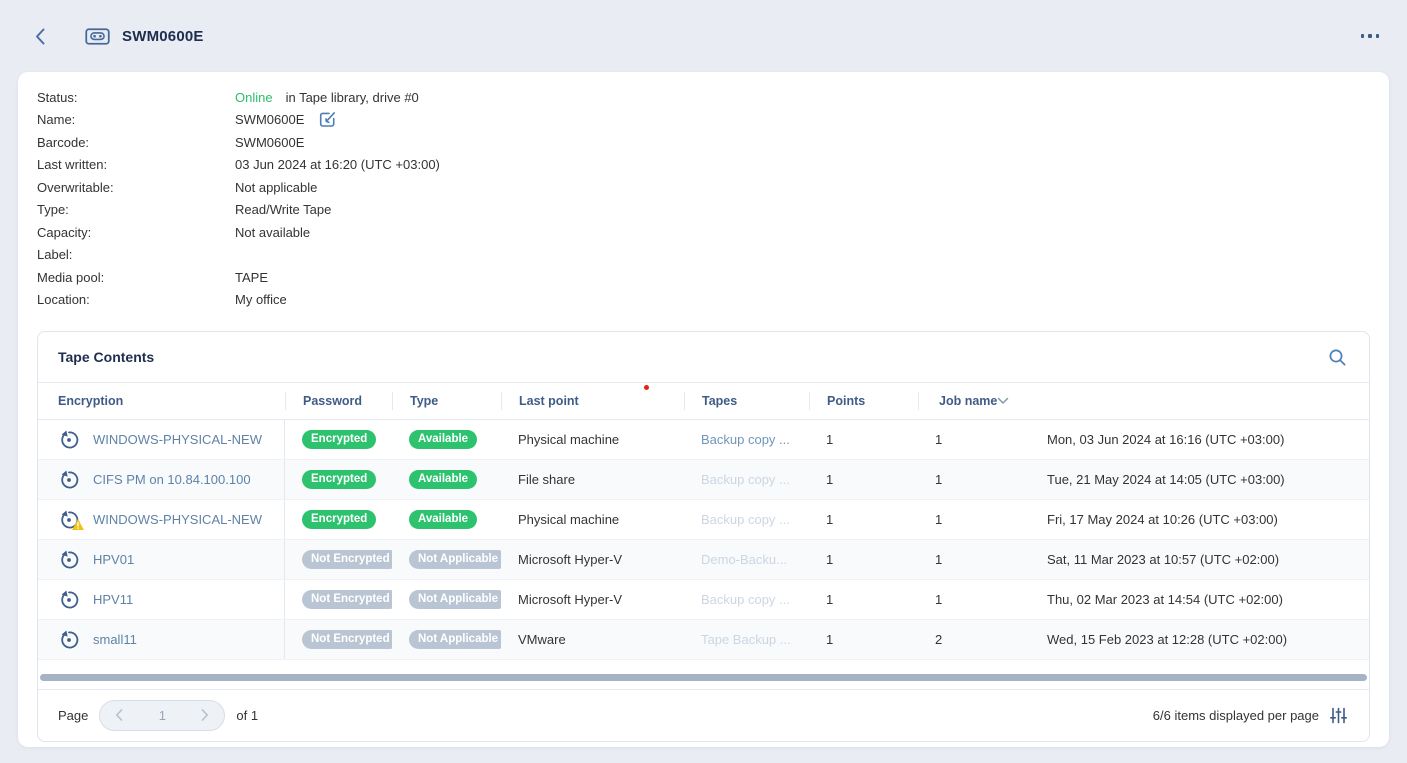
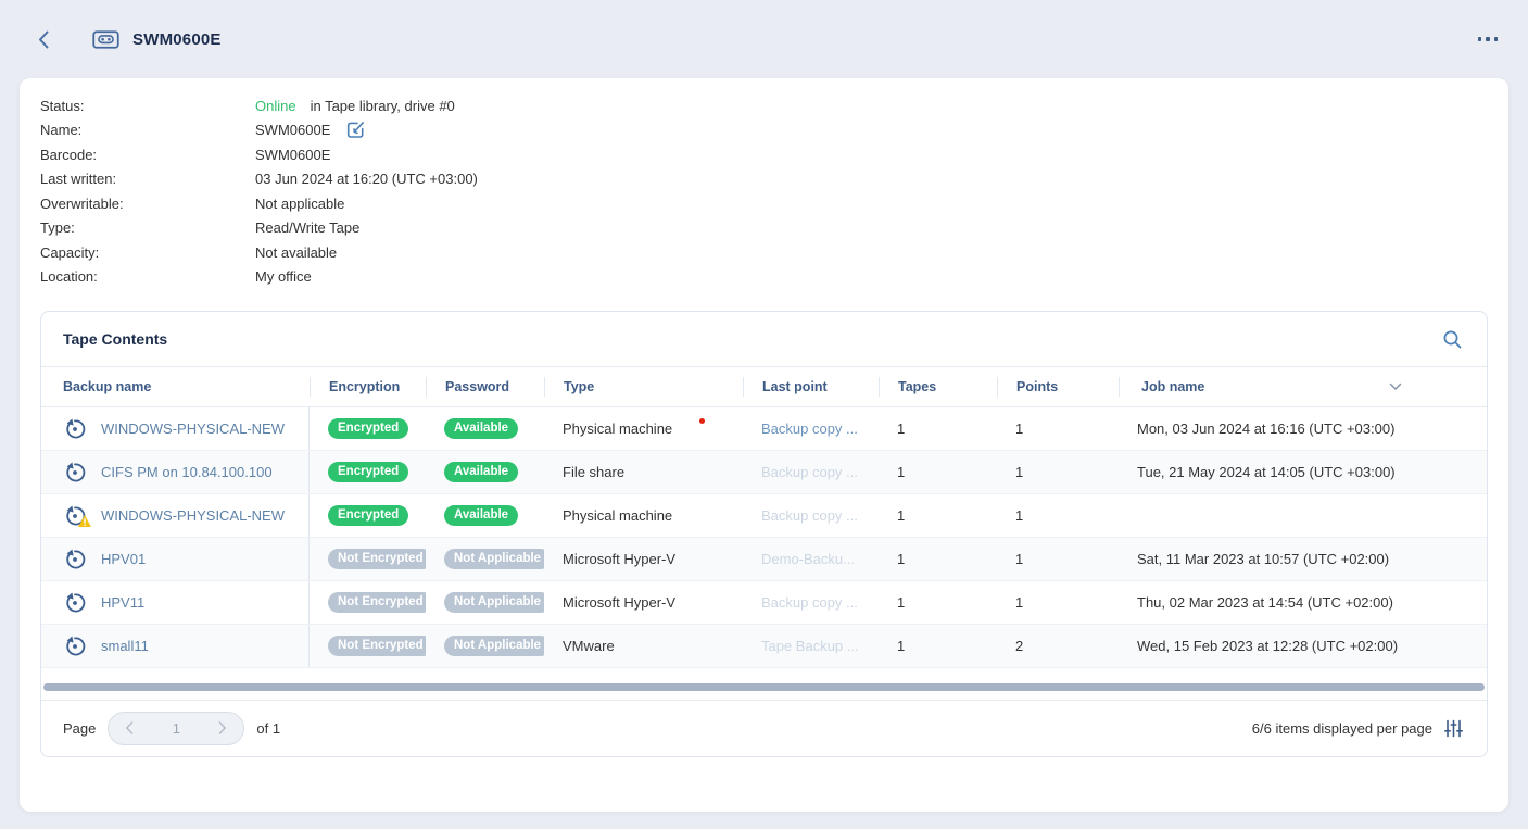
  SWM0600E
  Status:
  Online
  in Tape library, drive #0
  Name:
  SWM0600E
  Barcode:
  SWM0600E
  Last written:
  03 Jun 2024 at 16:20 (UTC +03:00)
  Overwritable:
  Not applicable
  Type:
  Read/Write Tape
  Capacity:
  Not available
- Label:
- Media pool:
- TAPE
  Location:
  My office
  Tape Contents
+ Backup name
  Encryption
  Password
  Type
  Last point
  Tapes
  Points
  Job name
  WINDOWS-PHYSICAL-NEW
  Encrypted
  Available
  Physical machine
  Backup copy ...
  1
  1
  Mon, 03 Jun 2024 at 16:16 (UTC +03:00)
  CIFS PM on 10.84.100.100
  Encrypted
  Available
  File share
  Backup copy ...
  1
  1
  Tue, 21 May 2024 at 14:05 (UTC +03:00)
  WINDOWS-PHYSICAL-NEW
  Encrypted
  Available
  Physical machine
  Backup copy ...
  1
  1
- Fri, 17 May 2024 at 10:26 (UTC +03:00)
  HPV01
  Not Encrypted
  Not Applicable
  Microsoft Hyper-V
  Demo-Backu...
  1
  1
  Sat, 11 Mar 2023 at 10:57 (UTC +02:00)
  HPV11
  Not Encrypted
  Not Applicable
  Microsoft Hyper-V
  Backup copy ...
  1
  1
  Thu, 02 Mar 2023 at 14:54 (UTC +02:00)
  small11
  Not Encrypted
  Not Applicable
  VMware
  Tape Backup ...
  1
  2
  Wed, 15 Feb 2023 at 12:28 (UTC +02:00)
  Page
  1
  of 1
  6/6 items displayed per page
